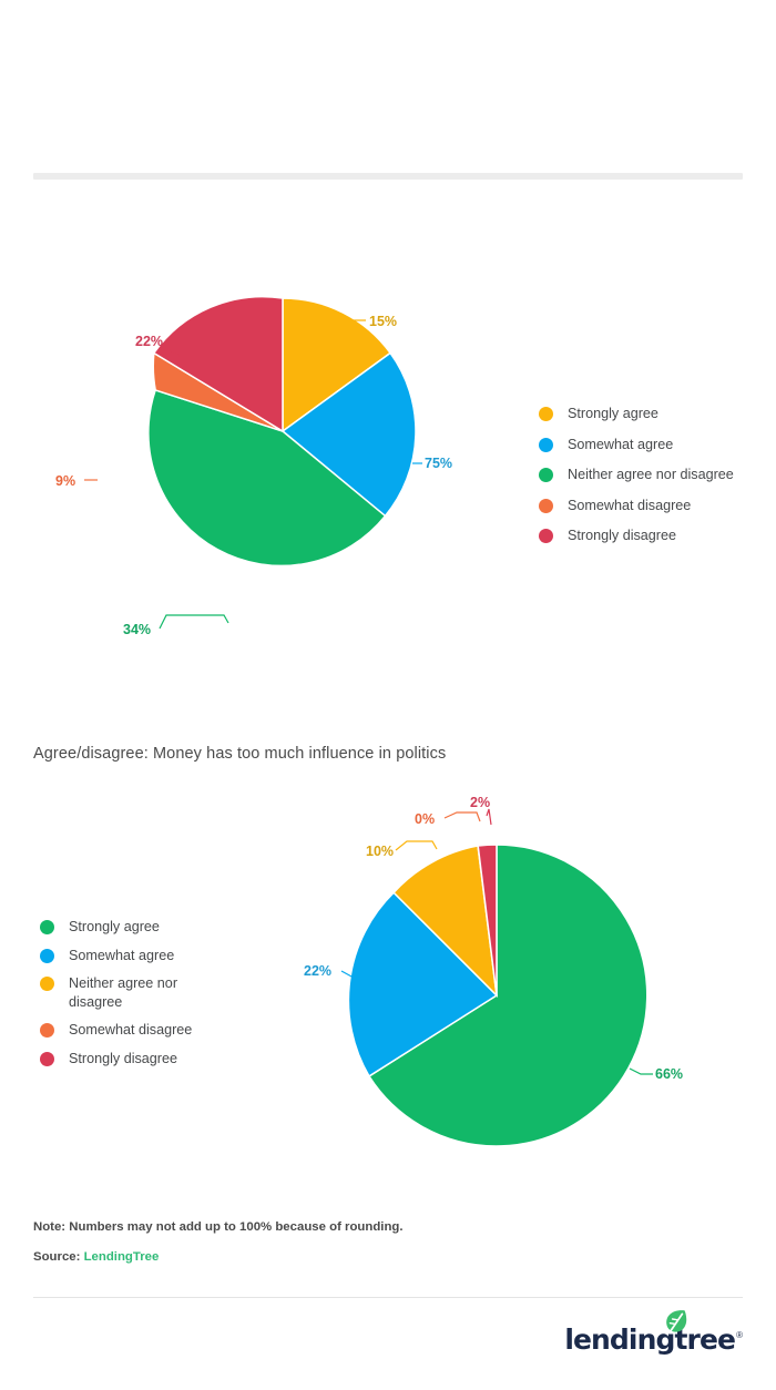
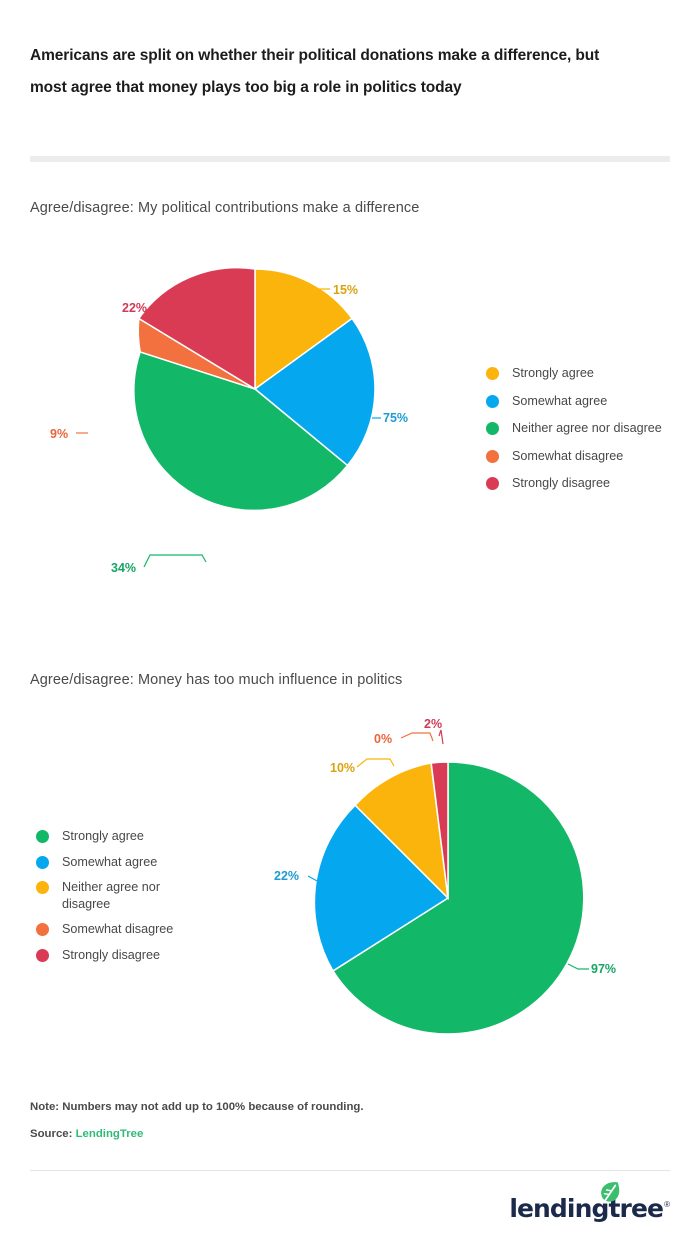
+ Americans are split on whether their political donations make a difference, but most agree that money plays too big a role in politics today
+ Agree/disagree: My political contributions make a difference
  15%
  75%
  34%
  9%
  22%
  Strongly agree
  Somewhat agree
  Neither agree nor disagree
  Somewhat disagree
  Strongly disagree
  Agree/disagree: Money has too much influence in politics
- 66%
+ 97%
  22%
  10%
  0%
  2%
  Strongly agree
  Somewhat agree
  Neither agree nor
  disagree
  Somewhat disagree
  Strongly disagree
  Note: Numbers may not add up to 100% because of rounding.
  Source: LendingTree
  lendingtree
  ®
